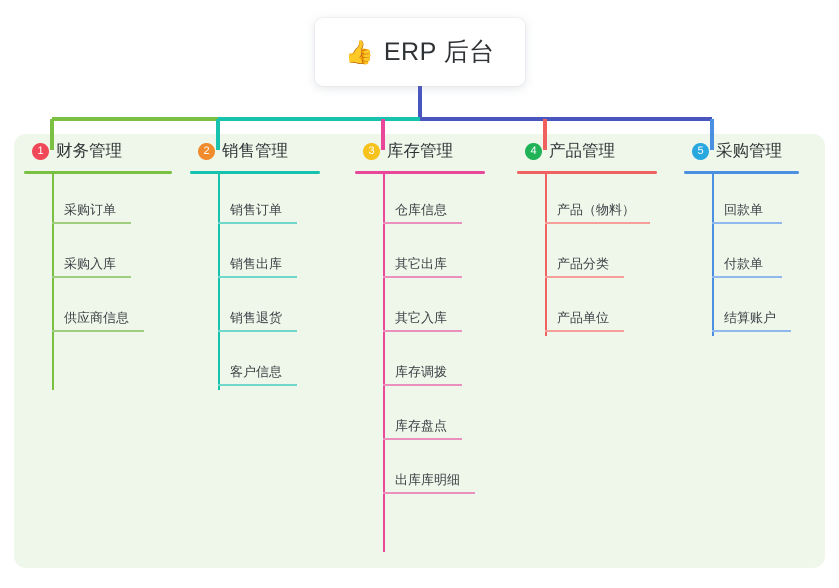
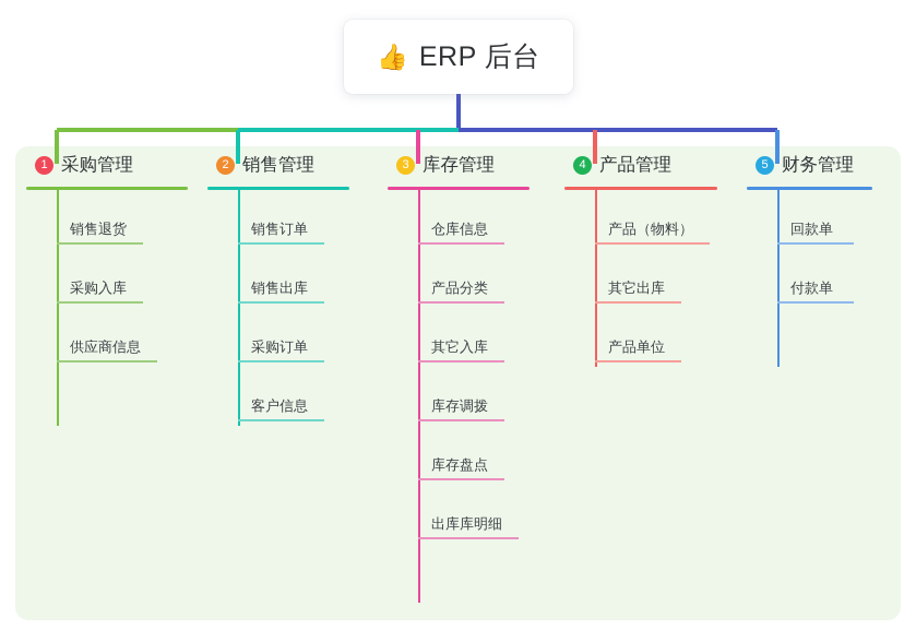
  👍
  ERP 后台
  1
- 财务管理
+ 采购管理
- 采购订单
+ 销售退货
  采购入库
  供应商信息
  2
  销售管理
  销售订单
  销售出库
- 销售退货
+ 采购订单
  客户信息
  3
  库存管理
  仓库信息
- 其它出库
+ 产品分类
  其它入库
  库存调拨
  库存盘点
  出库库明细
  4
  产品管理
  产品（物料）
- 产品分类
+ 其它出库
  产品单位
  5
- 采购管理
+ 财务管理
  回款单
  付款单
- 结算账户
